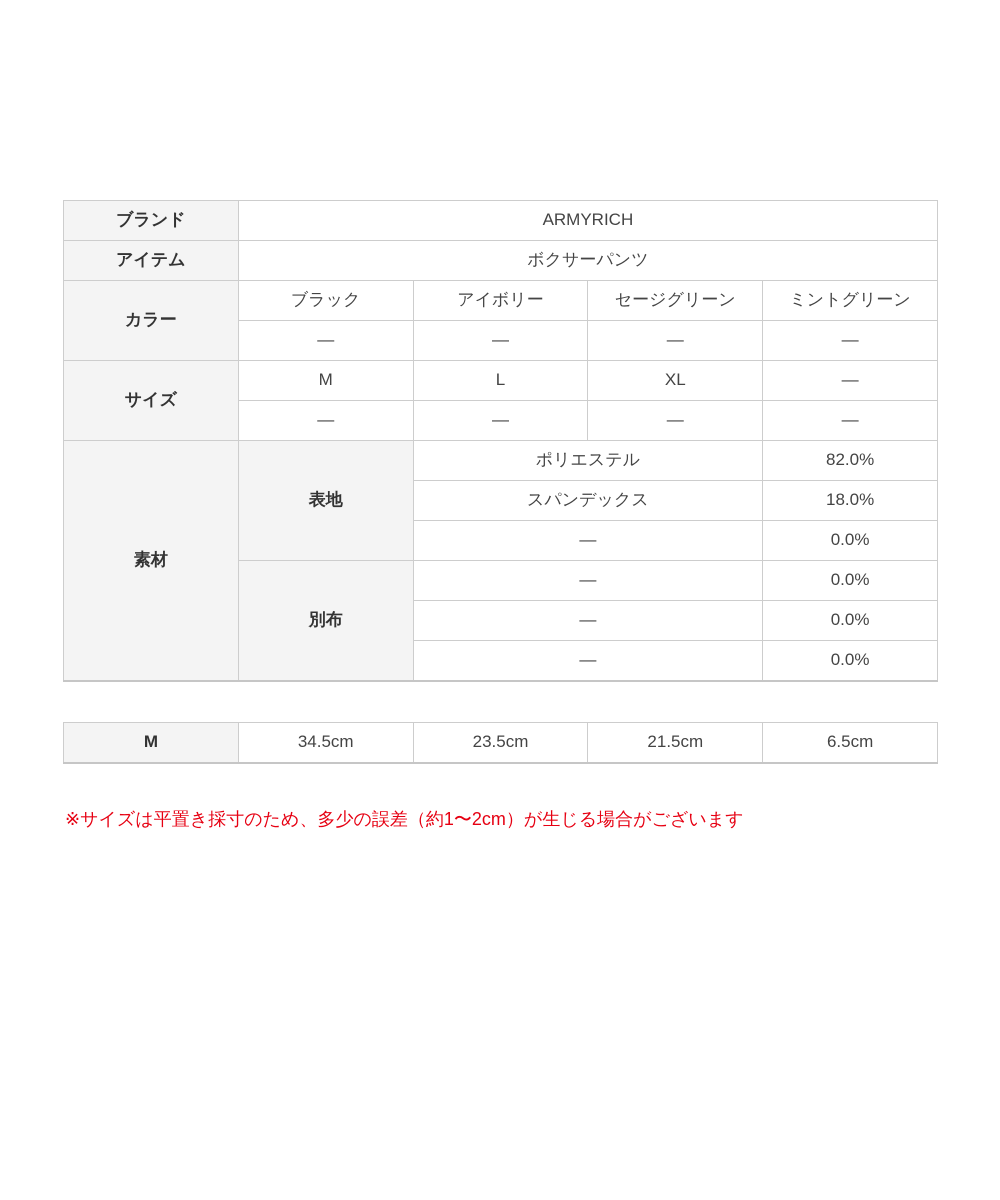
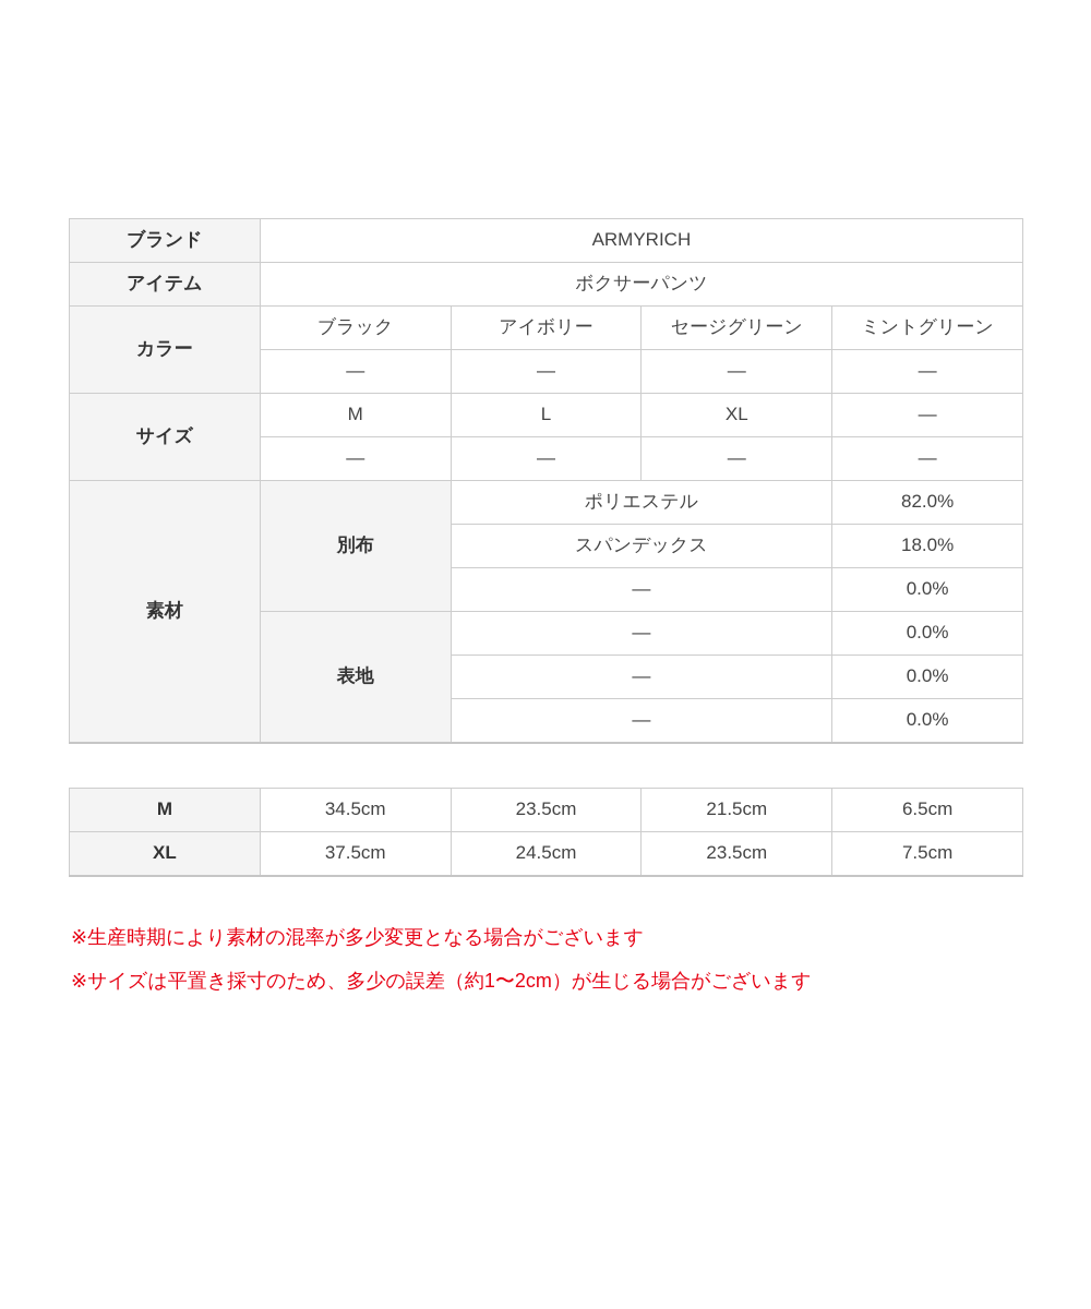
  ブランド	ARMYRICH
  アイテム	ボクサーパンツ
  カラー	ブラック	アイボリー	セージグリーン	ミントグリーン
  —	—	—	—
  サイズ	M	L	XL	—
  —	—	—	—
- 素材	表地	ポリエステル	82.0%
+ 素材	別布	ポリエステル	82.0%
  スパンデックス	18.0%
  —	0.0%
- 別布	—	0.0%
+ 表地	—	0.0%
  —	0.0%
  —	0.0%
  M	34.5cm	23.5cm	21.5cm	6.5cm
+ XL	37.5cm	24.5cm	23.5cm	7.5cm
+ ※生産時期により素材の混率が多少変更となる場合がございます
  ※サイズは平置き採寸のため、多少の誤差（約1〜2cm）が生じる場合がございます
